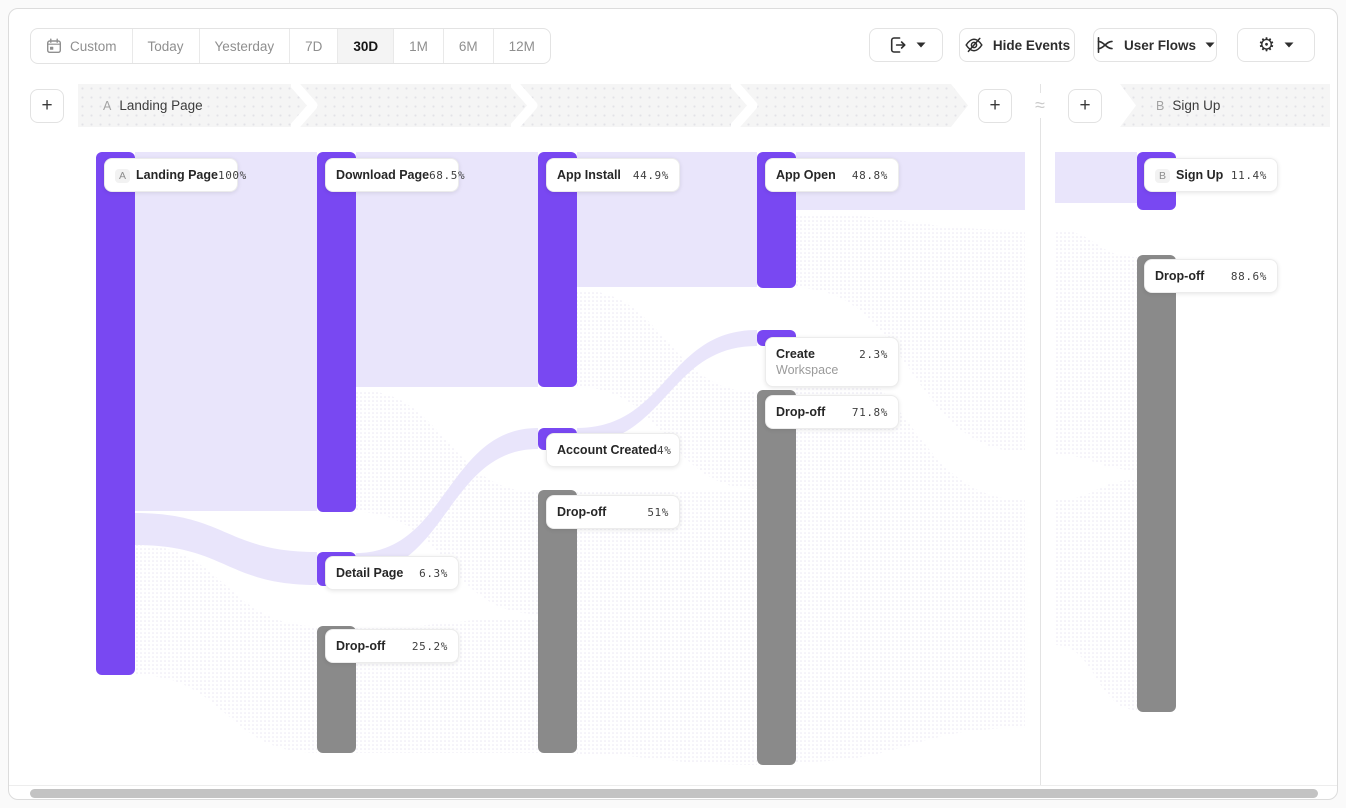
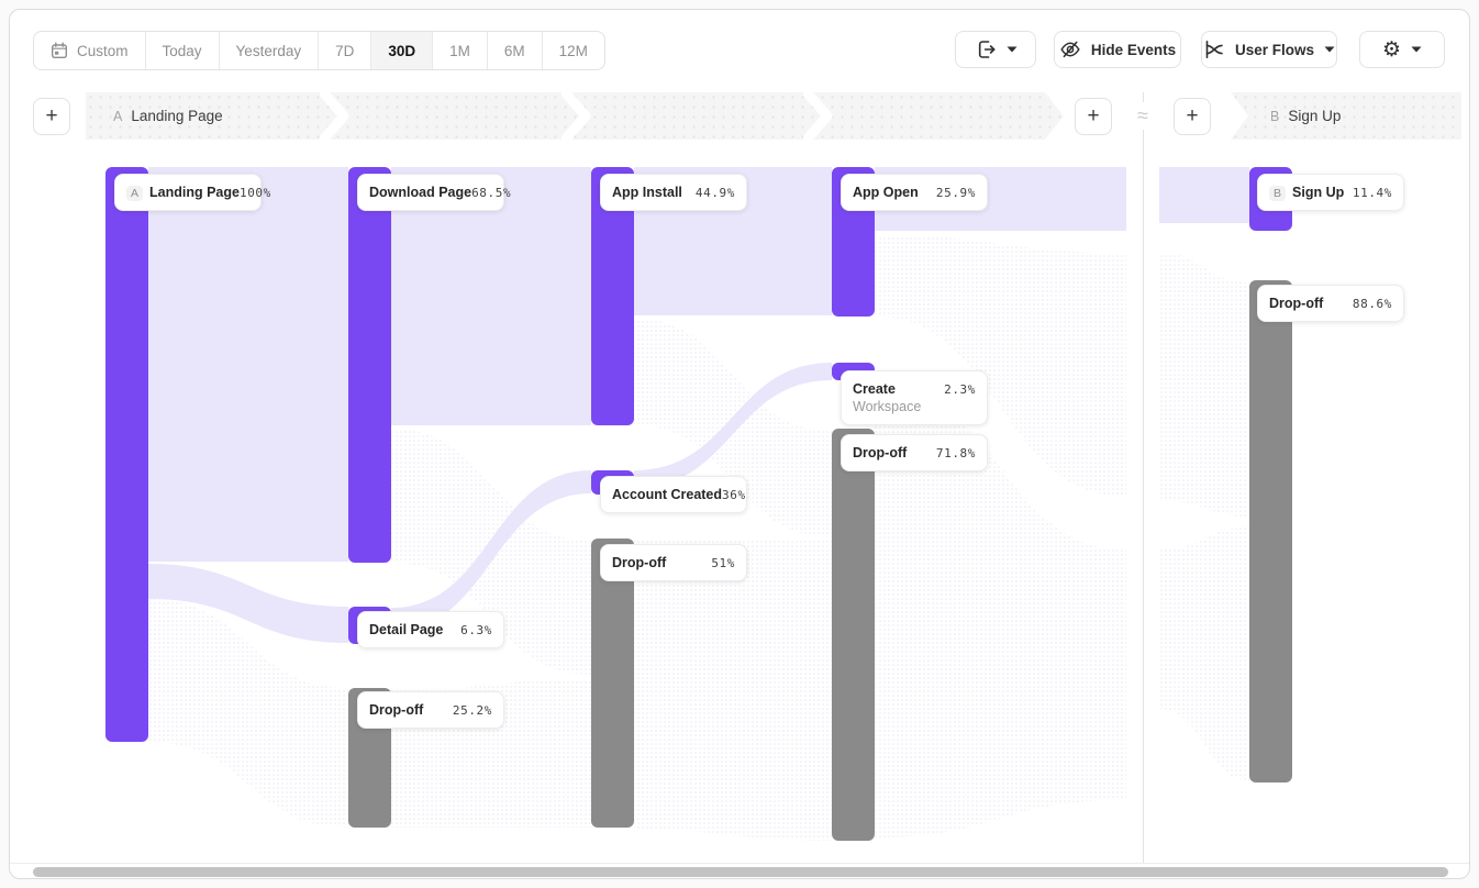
  Custom
  Today
  Yesterday
  7D
  30D
  1M
  6M
  12M
  Hide Events
  User Flows
  ⚙
  +
  A
  Landing Page
  +
  ≈
  +
  B
  Sign Up
  A Landing Page
  100%
  Download Page
  68.5%
  App Install
  44.9%
  App Open
- 48.8%
+ 25.9%
  Create
  2.3%
  Workspace
  Drop-off
  71.8%
  Account Created
- 4%
+ 36%
  Drop-off
  51%
  Detail Page
  6.3%
  Drop-off
  25.2%
  B Sign Up
  11.4%
  Drop-off
  88.6%
